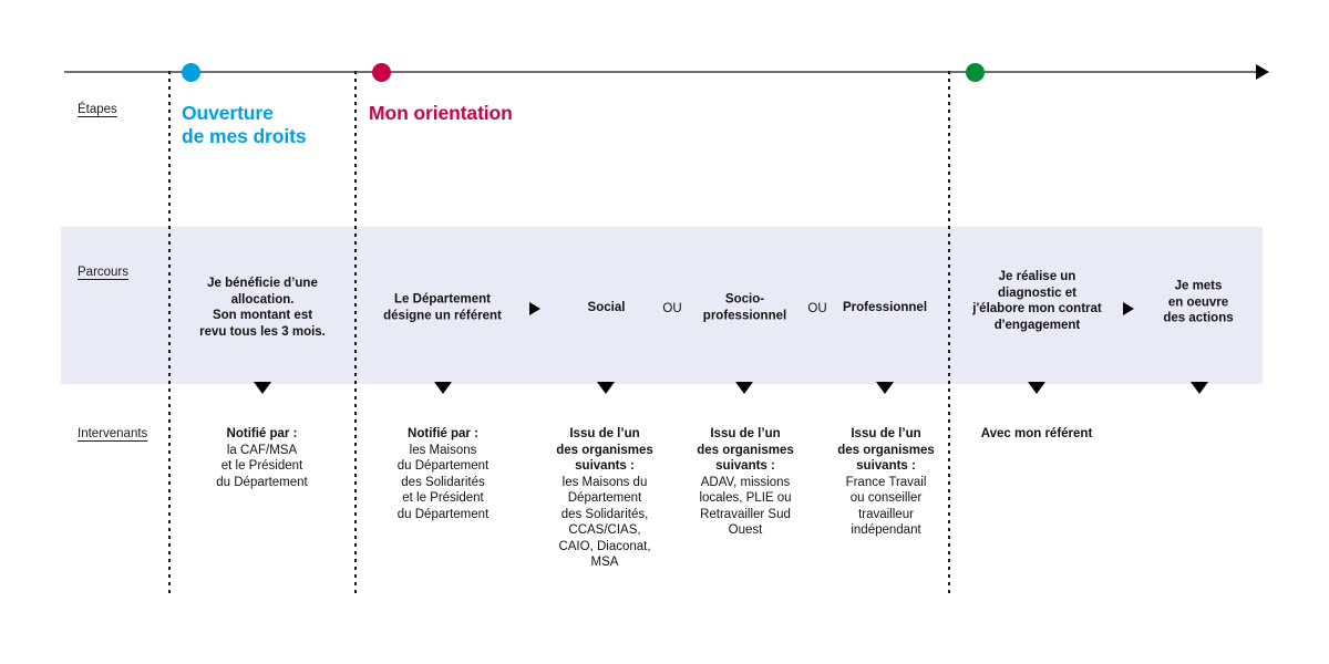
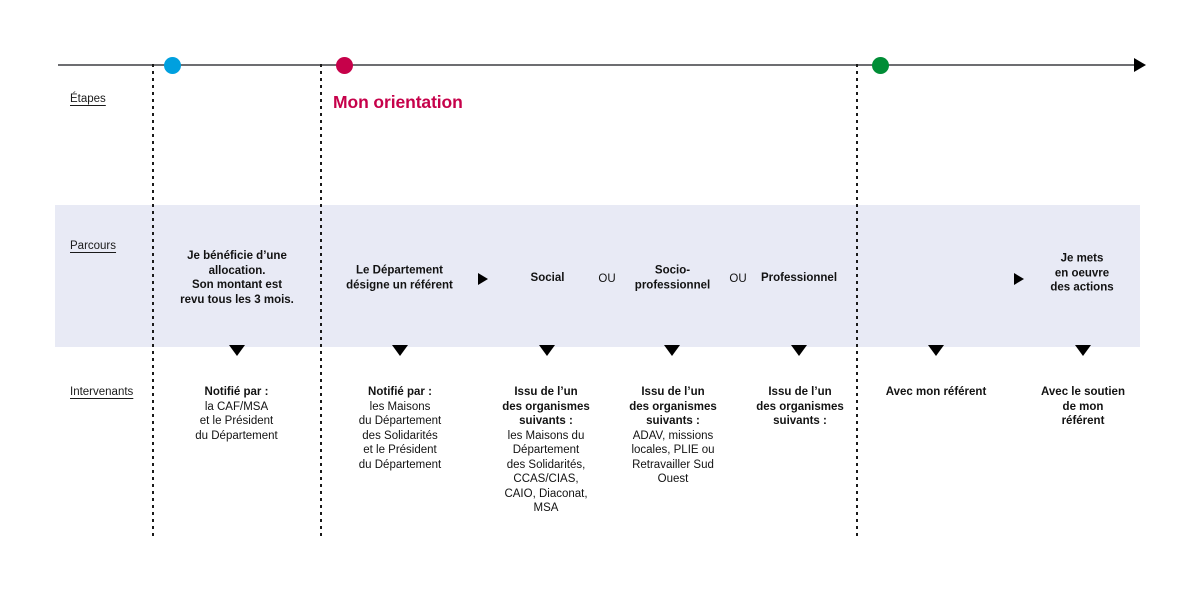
  Étapes
  Parcours
  Intervenants
- Ouverture
- de mes droits
  Mon orientation
  Je bénéficie d’une
  allocation.
  Son montant est
  revu tous les 3 mois.
  Le Département
  désigne un référent
  Social
  OU
  Socio-
  professionnel
  OU
  Professionnel
- Je réalise un
- diagnostic et
- j'élabore mon contrat
- d'engagement
  Je mets
  en oeuvre
  des actions
  Notifié par :
  la CAF/MSA
  et le Président
  du Département
  Notifié par :
  les Maisons
  du Département
  des Solidarités
  et le Président
  du Département
  Issu de l’un
  des organismes
  suivants :
  les Maisons du
  Département
  des Solidarités,
  CCAS/CIAS,
  CAIO, Diaconat,
  MSA
  Issu de l’un
  des organismes
  suivants :
  ADAV, missions
  locales, PLIE ou
  Retravailler Sud
  Ouest
  Issu de l’un
  des organismes
  suivants :
- France Travail
- ou conseiller
- travailleur
- indépendant
  Avec mon référent
+ Avec le soutien
+ de mon
+ référent
